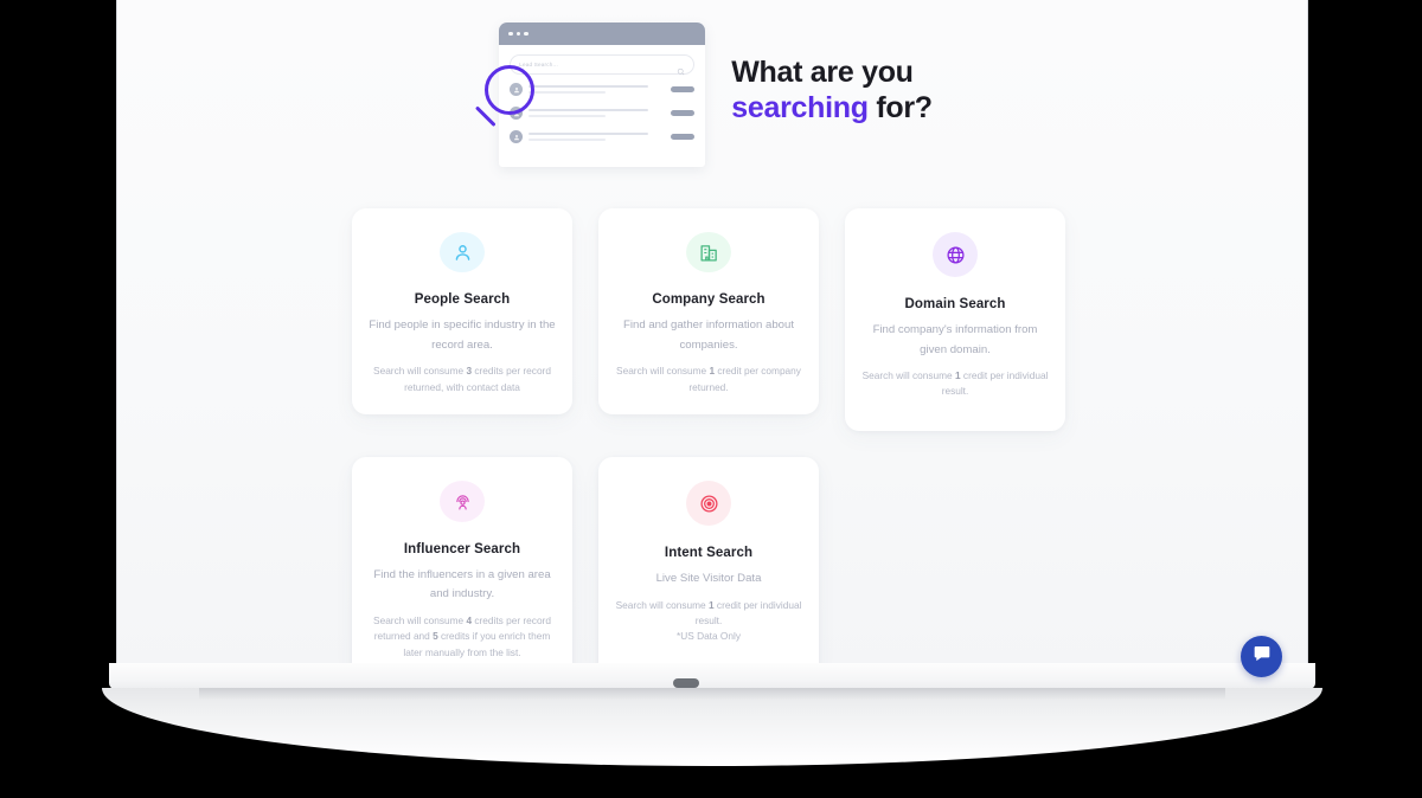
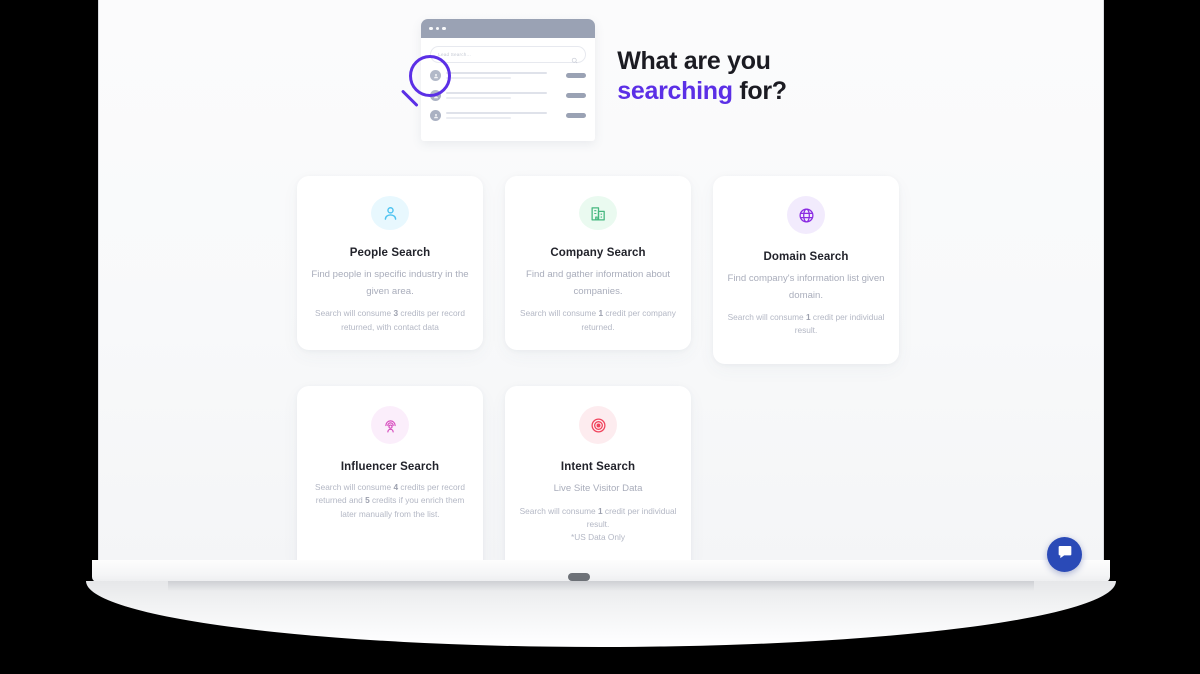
  What are you
  searching for?
  People Search
- Find people in specific industry in the record area.
+ Find people in specific industry in the given area.
  Search will consume 3 credits per record returned, with contact data
  Company Search
  Find and gather information about companies.
  Search will consume 1 credit per company returned.
  Domain Search
- Find company's information from given domain.
+ Find company's information list given domain.
  Search will consume 1 credit per individual result.
  Influencer Search
- Find the influencers in a given area and industry.
  Search will consume 4 credits per record returned and 5 credits if you enrich them later manually from the list.
  Intent Search
  Live Site Visitor Data
  Search will consume 1 credit per individual result.
  *US Data Only
